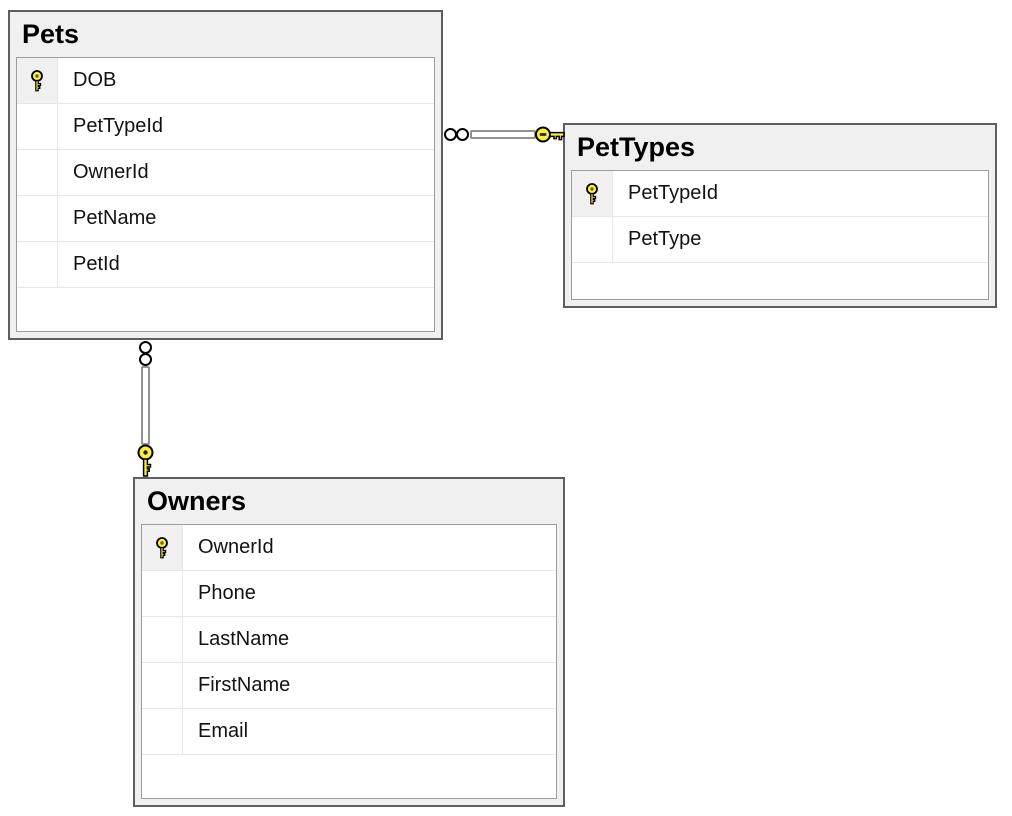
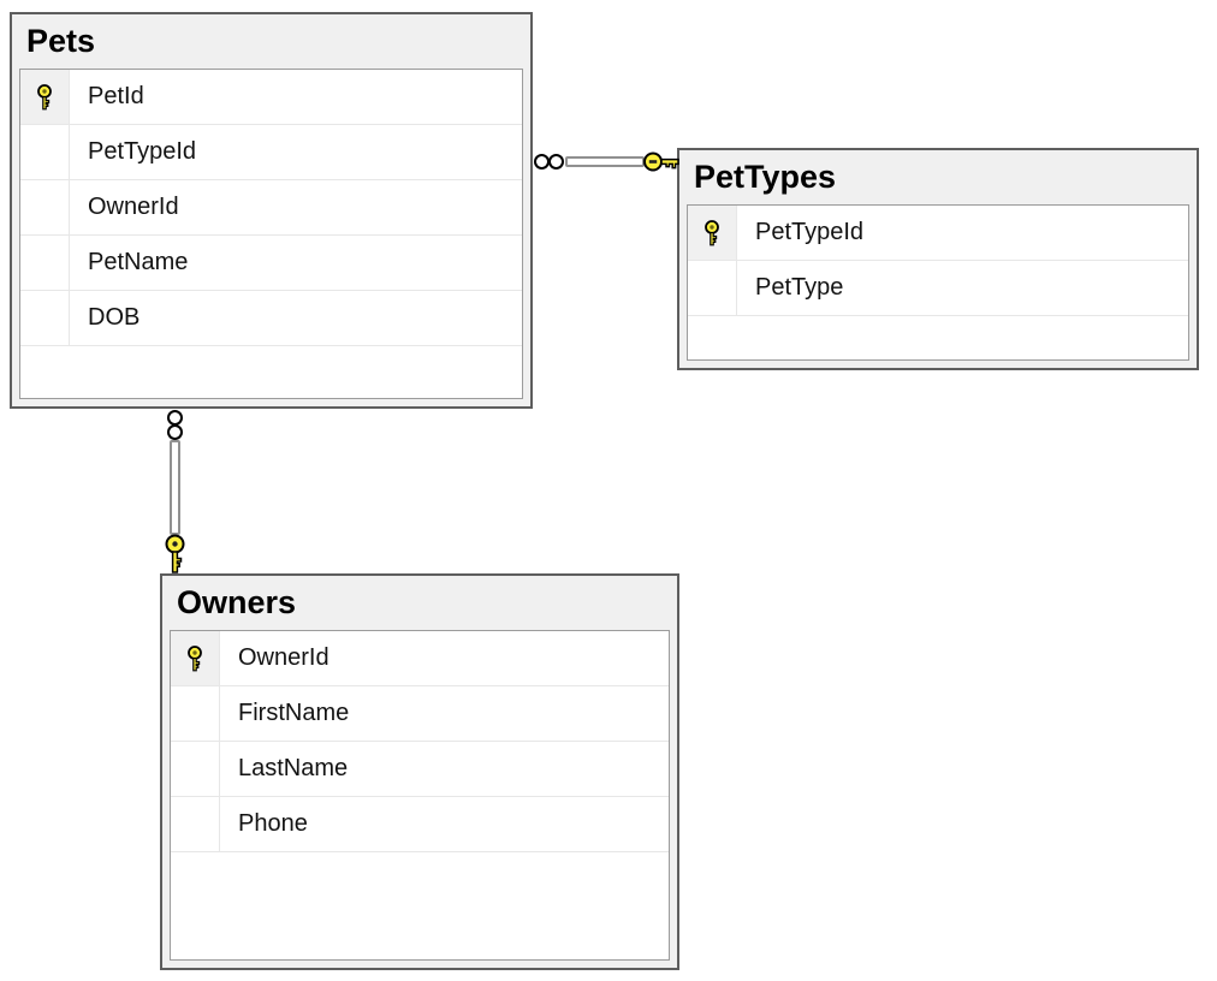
  Pets
- DOB
+ PetId
  PetTypeId
  OwnerId
  PetName
- PetId
+ DOB
  PetTypes
  PetTypeId
  PetType
  Owners
  OwnerId
- Phone
+ FirstName
  LastName
- FirstName
+ Phone
- Email
